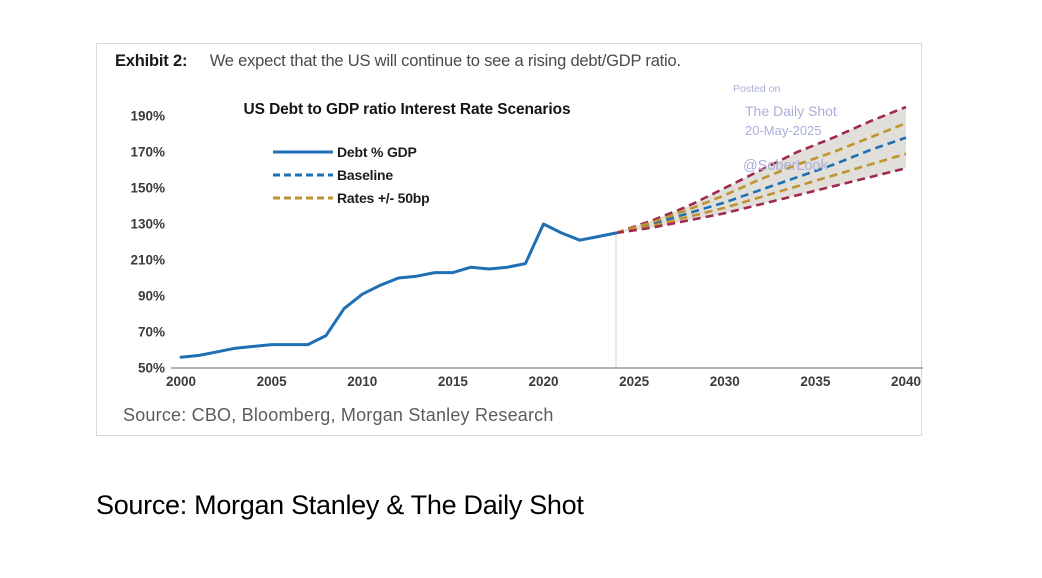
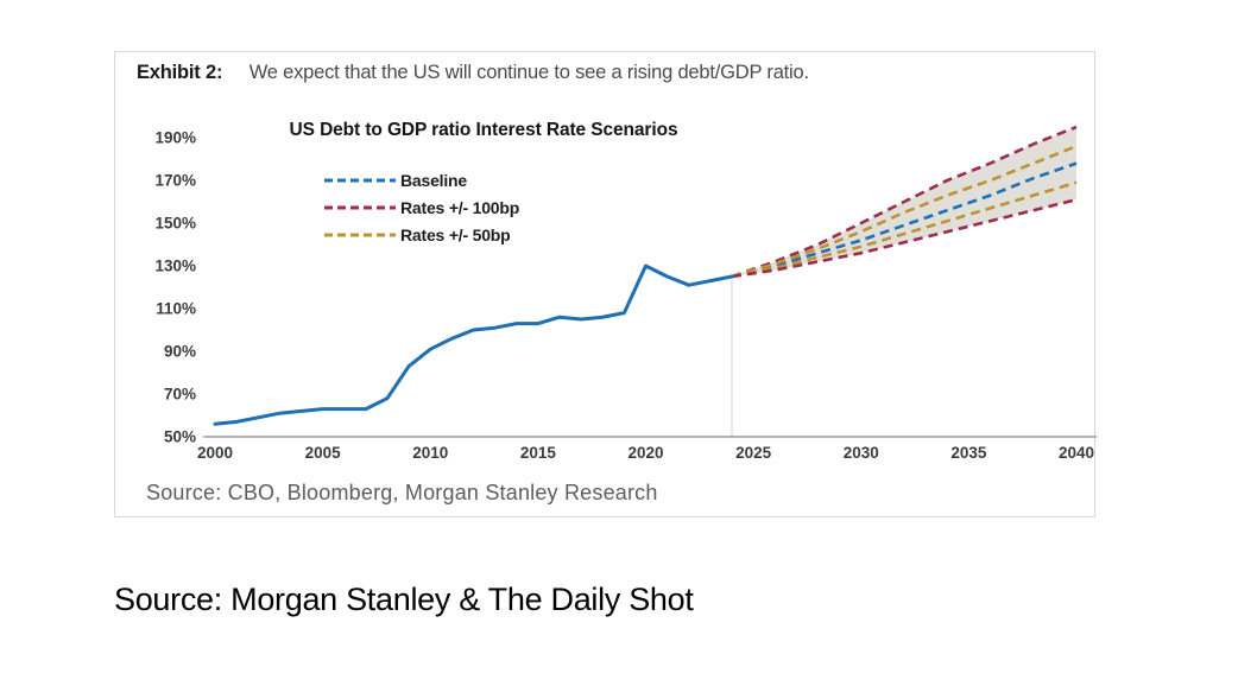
  Exhibit 2: We expect that the US will continue to see a rising debt/GDP ratio.
  US Debt to GDP ratio Interest Rate Scenarios
  50%
  70%
  90%
- 210%
+ 110%
  130%
  150%
  170%
  190%
  2000
  2005
  2010
  2015
  2020
  2025
  2030
  2035
  2040
- Debt % GDP
  Baseline
+ Rates +/- 100bp
  Rates +/- 50bp
- Posted on
- The Daily Shot
- 20-May-2025
- @SoberLook
  Source: CBO, Bloomberg, Morgan Stanley Research
  Source: Morgan Stanley & The Daily Shot
